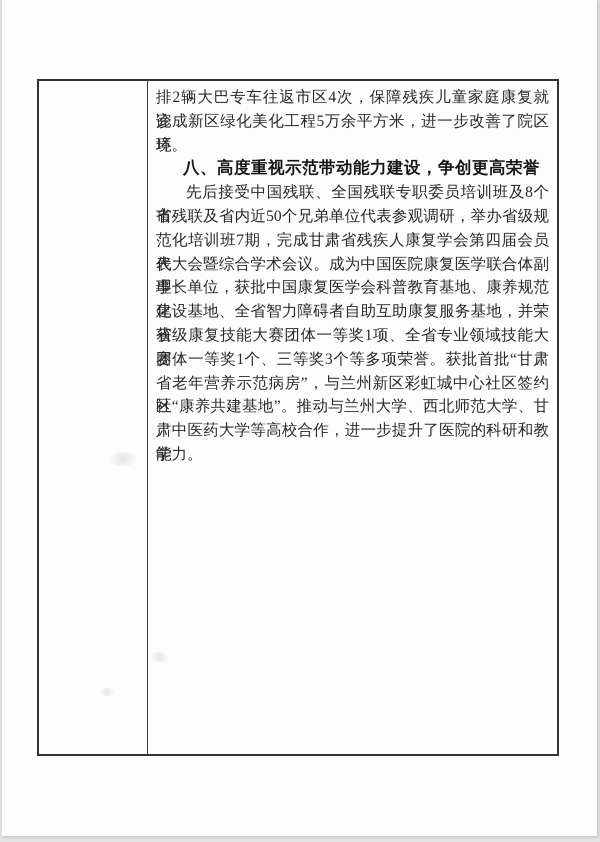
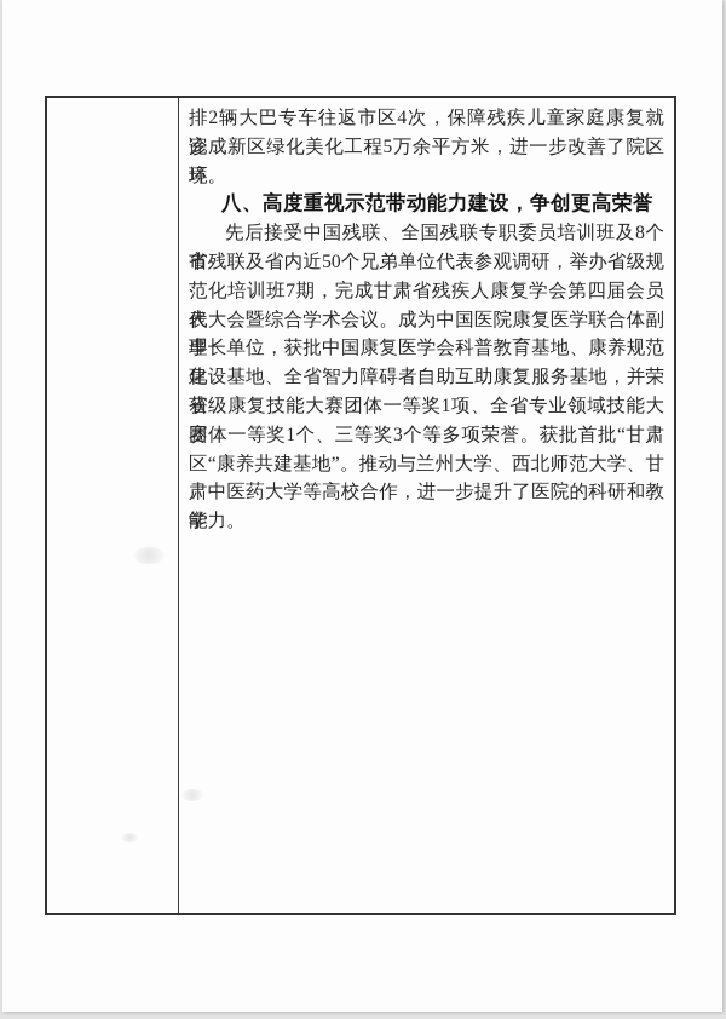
  排2辆大巴专车往返市区4次，保障残疾儿童家庭康复就诊。
  完成新区绿化美化工程5万余平方米，进一步改善了院区环
  境。
  八、高度重视示范带动能力建设，争创更高荣誉
  先后接受中国残联、全国残联专职委员培训班及8个省
  市残联及省内近50个兄弟单位代表参观调研，举办省级规
  范化培训班7期，完成甘肃省残疾人康复学会第四届会员代
  表大会暨综合学术会议。成为中国医院康复医学联合体副理
  事长单位，获批中国康复医学会科普教育基地、康养规范化
  建设基地、全省智力障碍者自助互助康复服务基地，并荣获
  省级康复技能大赛团体一等奖1项、全省专业领域技能大赛
  团体一等奖1个、三等奖3个等多项荣誉。获批首批“甘肃
- 省老年营养示范病房”，与兰州新区彩虹城中心社区签约社
  区“康养共建基地”。推动与兰州大学、西北师范大学、甘
  肃中医药大学等高校合作，进一步提升了医院的科研和教学
  能力。
